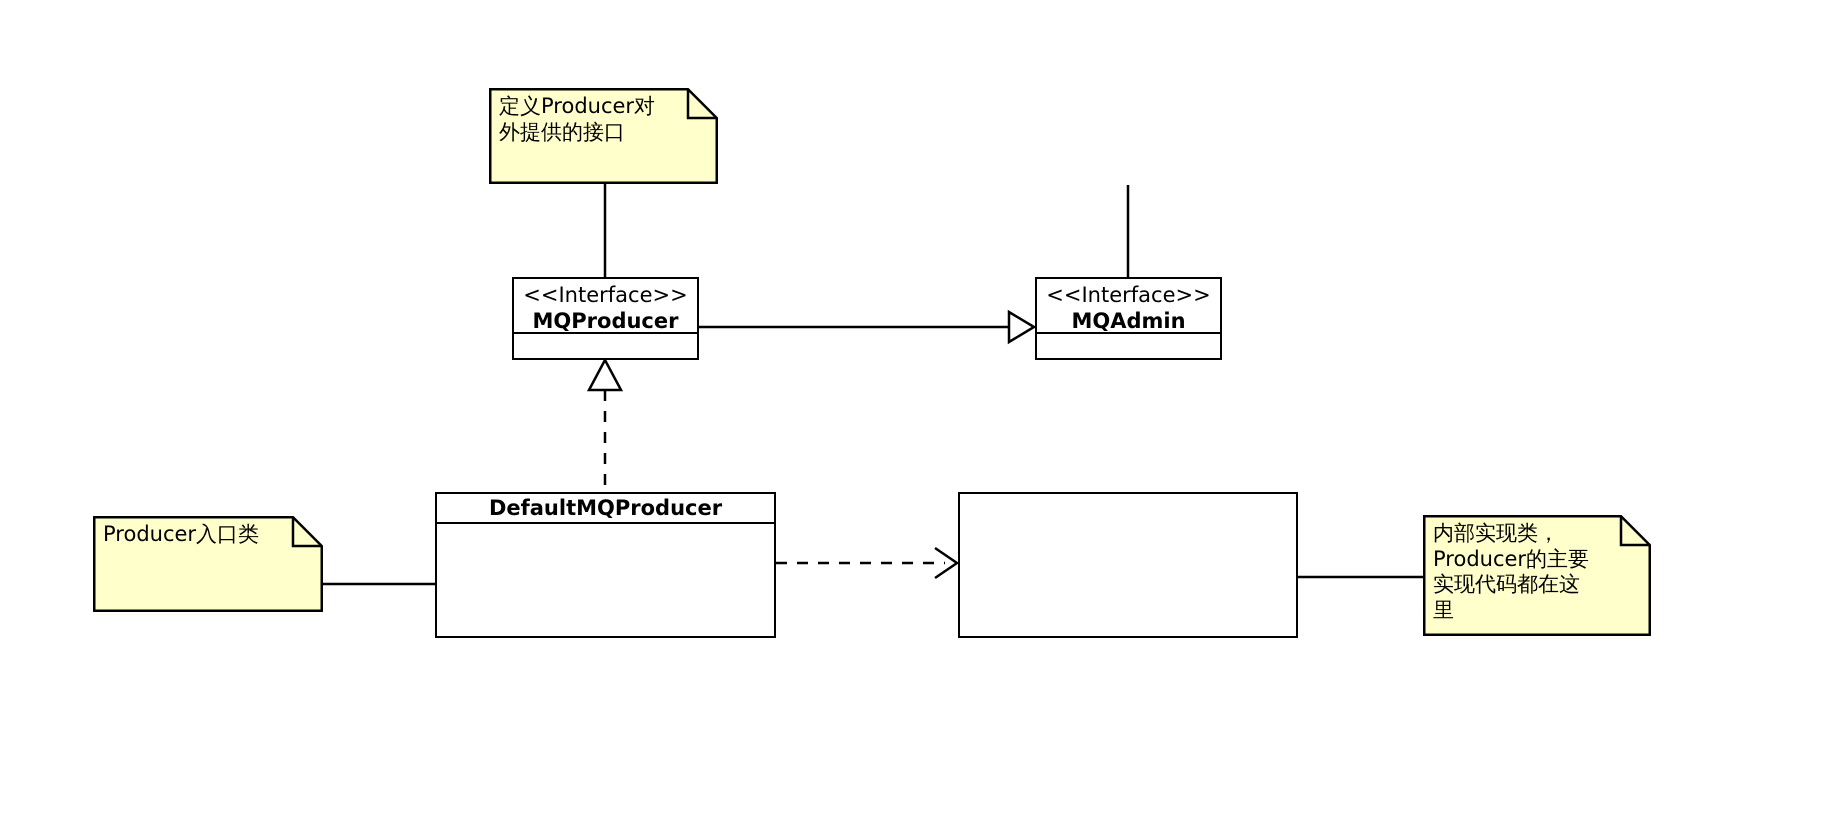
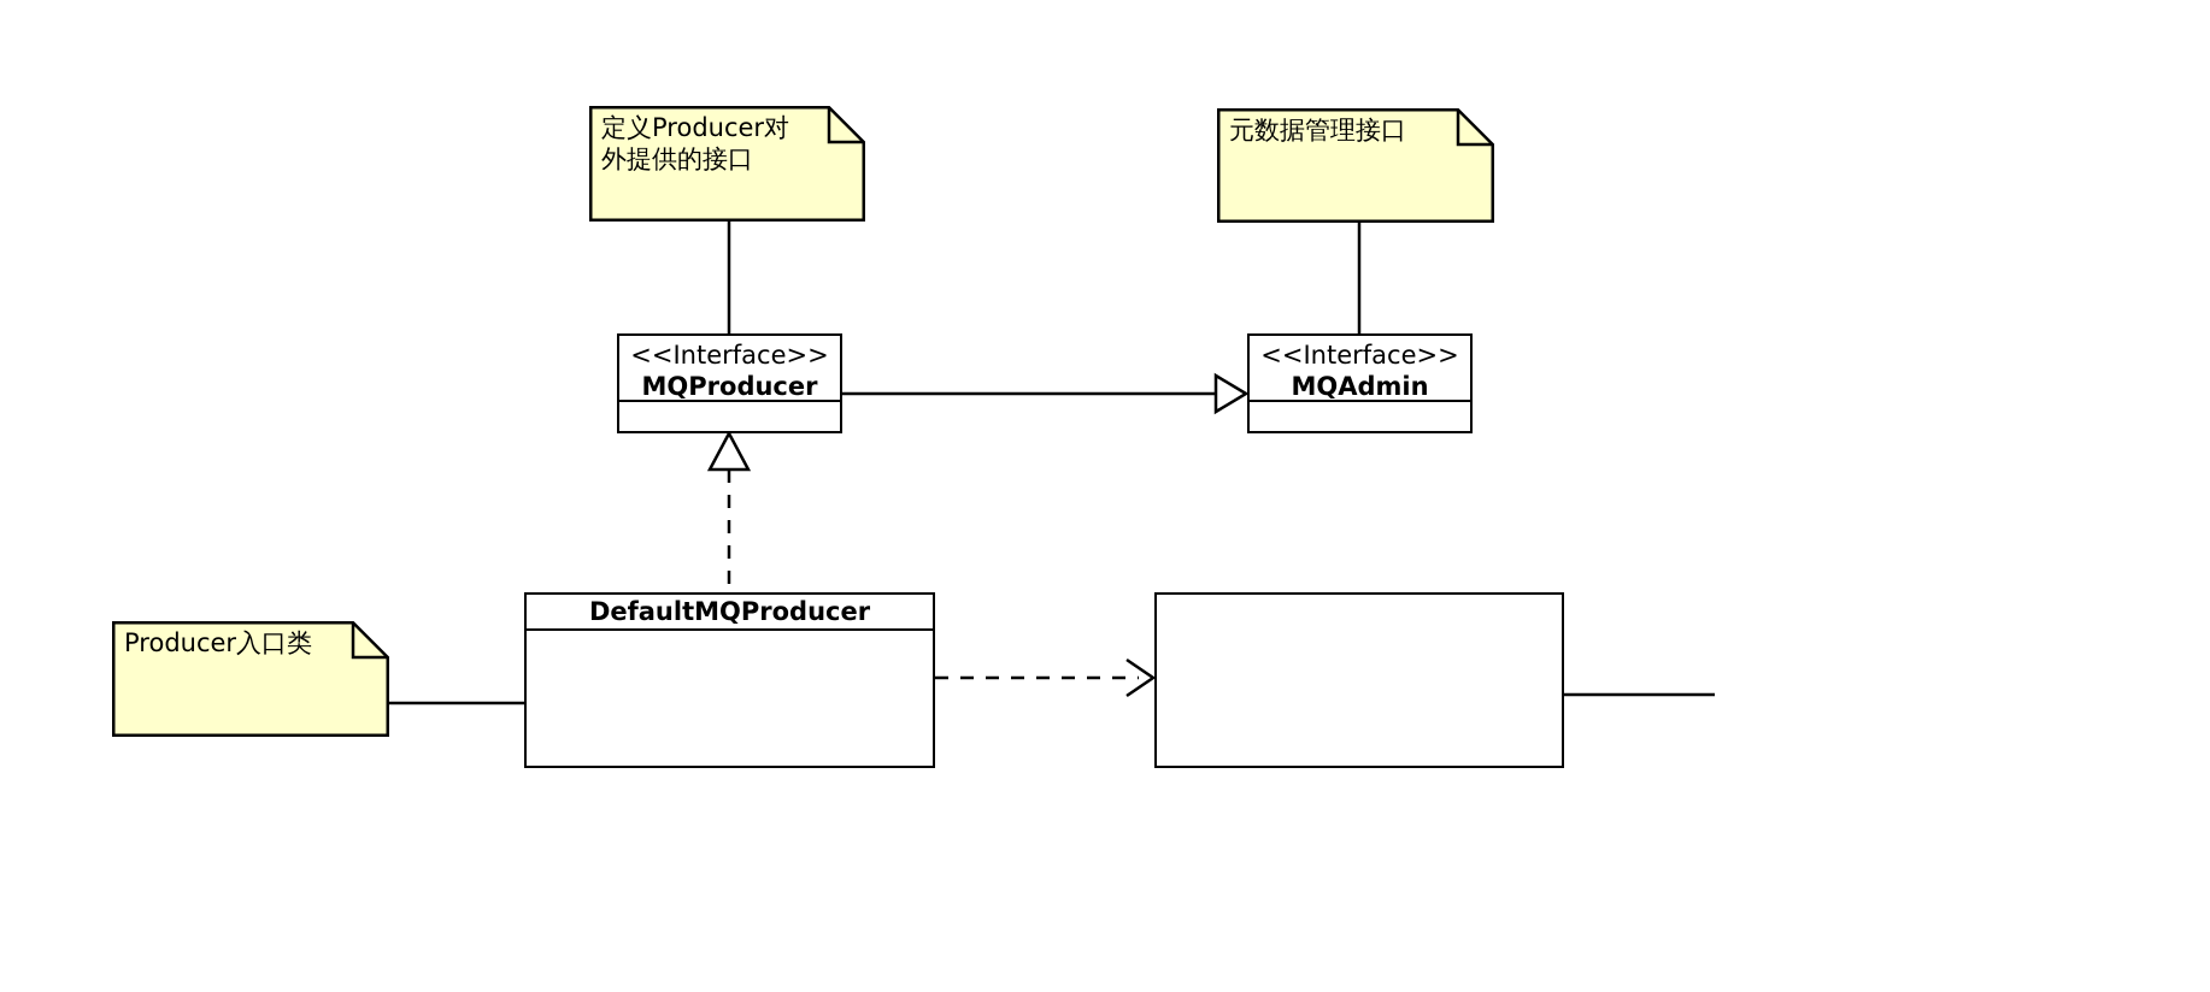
  <<Interface>>
  MQProducer
  <<Interface>>
  MQAdmin
  DefaultMQProducer
  定义Producer对
  外提供的接口
+ 元数据管理接口
  Producer入口类
- 内部实现类，
- Producer的主要
- 实现代码都在这
- 里
